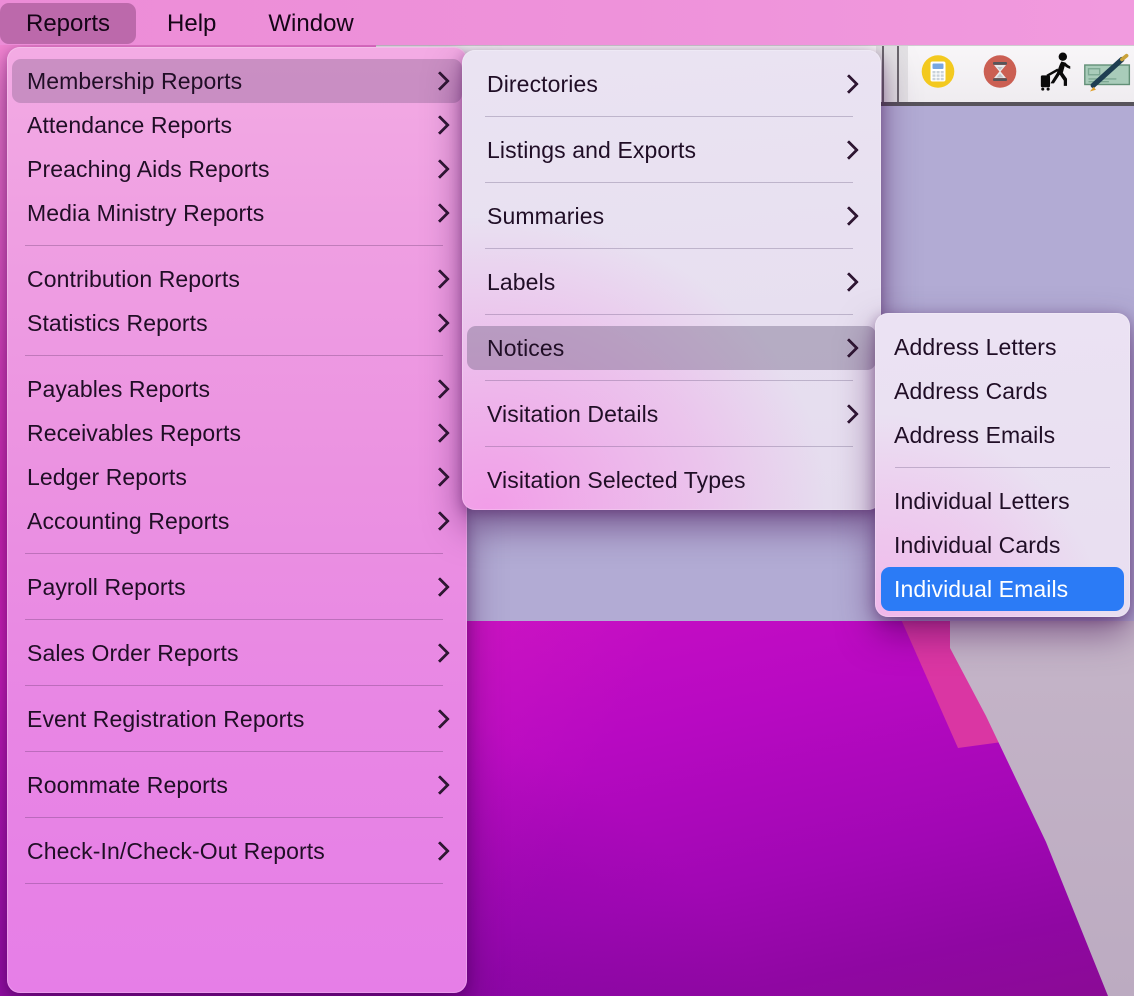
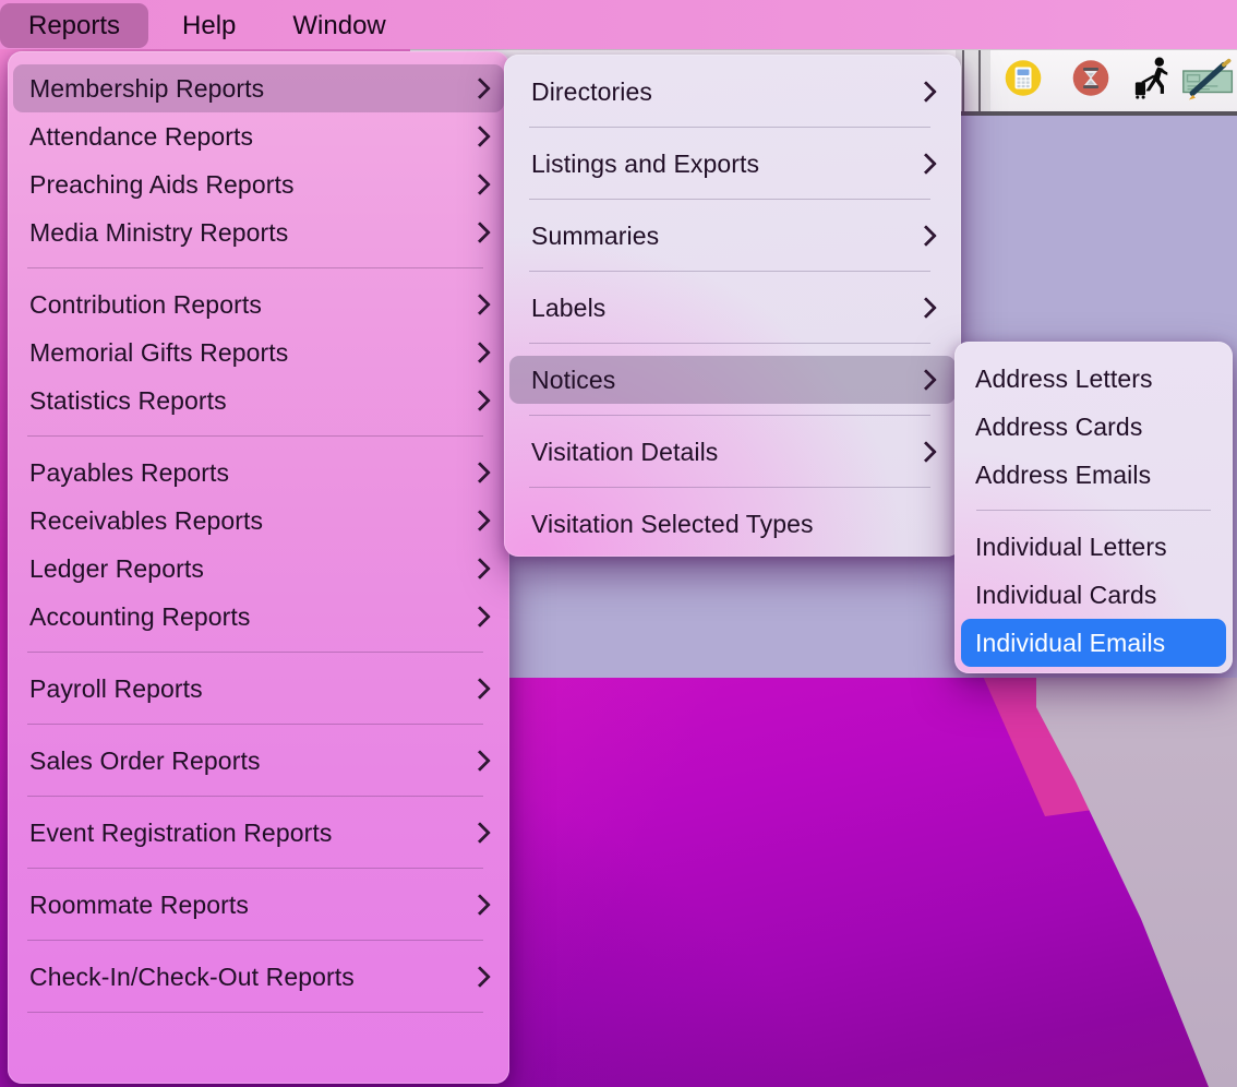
  Reports
  Help
  Window
  Membership Reports
  Attendance Reports
  Preaching Aids Reports
  Media Ministry Reports
  Contribution Reports
+ Memorial Gifts Reports
  Statistics Reports
  Payables Reports
  Receivables Reports
  Ledger Reports
  Accounting Reports
  Payroll Reports
  Sales Order Reports
  Event Registration Reports
  Roommate Reports
  Check-In/Check-Out Reports
  Directories
  Listings and Exports
  Summaries
  Labels
  Notices
  Visitation Details
  Visitation Selected Types
  Address Letters
  Address Cards
  Address Emails
  Individual Letters
  Individual Cards
  Individual Emails
